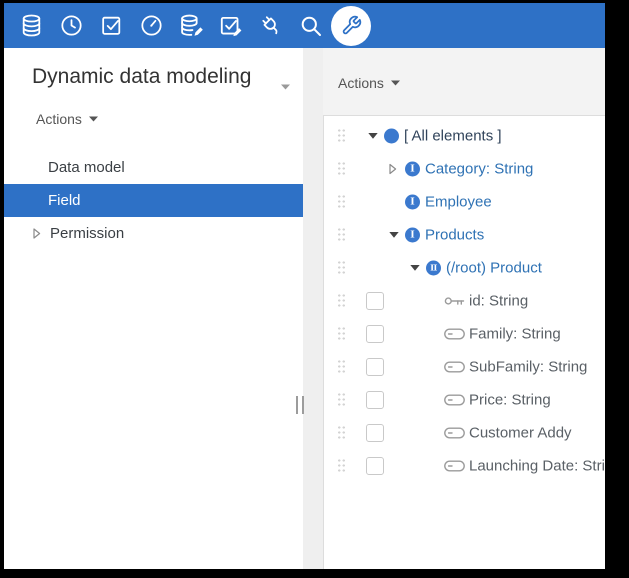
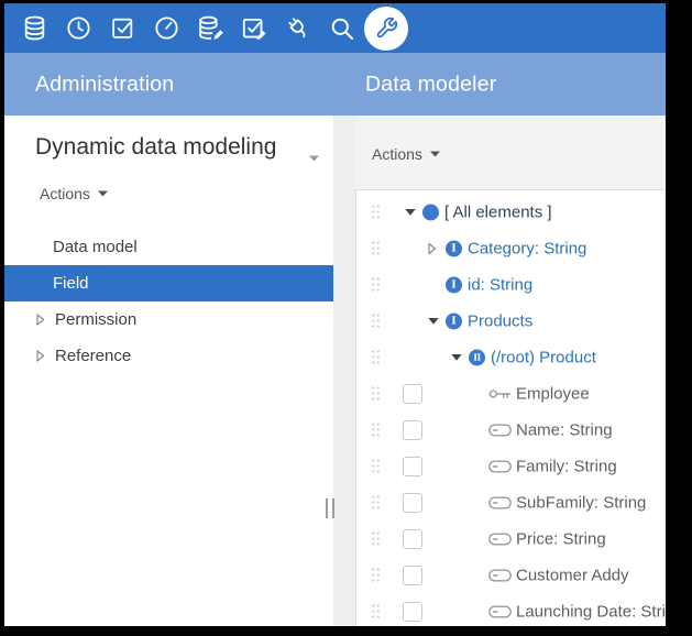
+ Administration
+ Data modeler
  Dynamic data modeling
  Actions
  Data model
  Field
  Permission
+ Reference
  Actions
  [ All elements ]
  I
  Category: String
  I
- Employee
+ id: String
  I
  Products
  II
  (/root) Product
- id: String
+ Employee
+ Name: String
  Family: String
  SubFamily: String
  Price: String
  Customer Addy
  Launching Date: Stri
